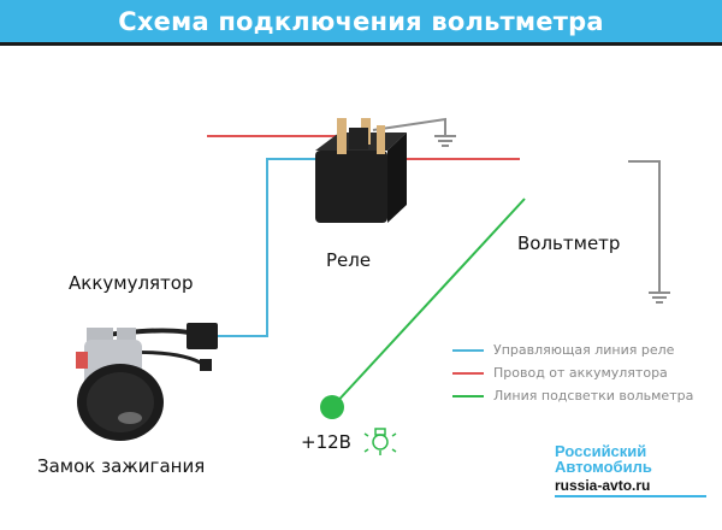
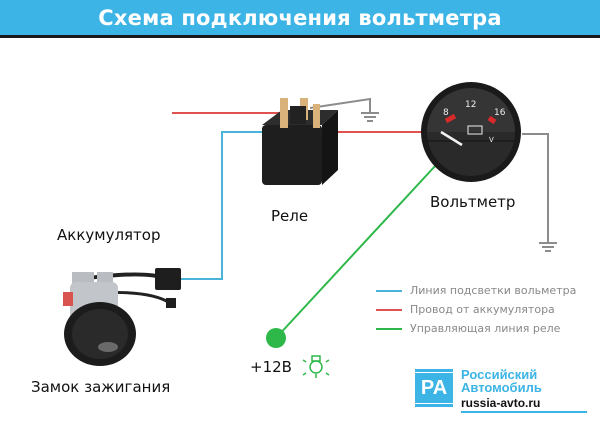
  Схема подключения вольтметра
+ 8
+ 12
+ 16
+ V
  Аккумулятор
  Реле
  Вольтметр
  Замок зажигания
  +12В
- Управляющая линия реле
+ Линия подсветки вольметра
  Провод от аккумулятора
- Линия подсветки вольметра
+ Управляющая линия реле
+ PA
  Российский
  Автомобиль
  russia-avto.ru
